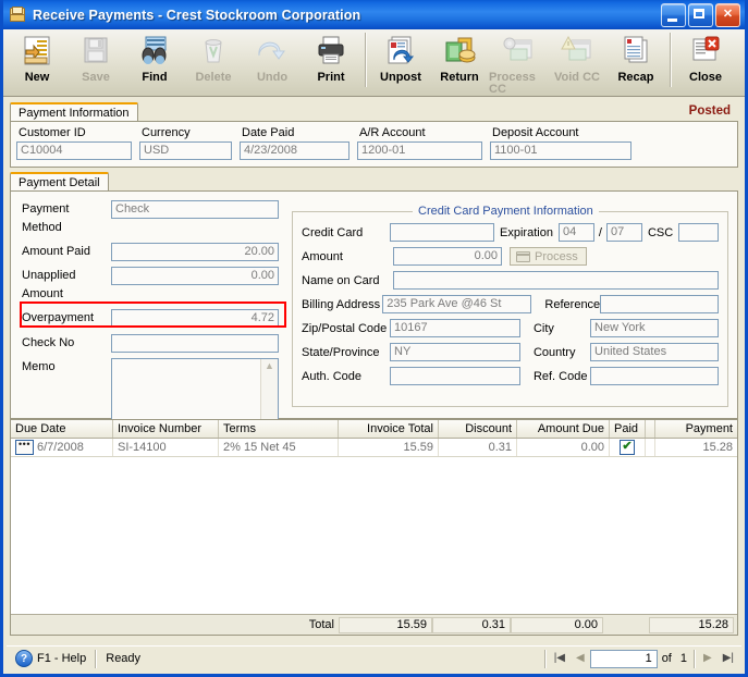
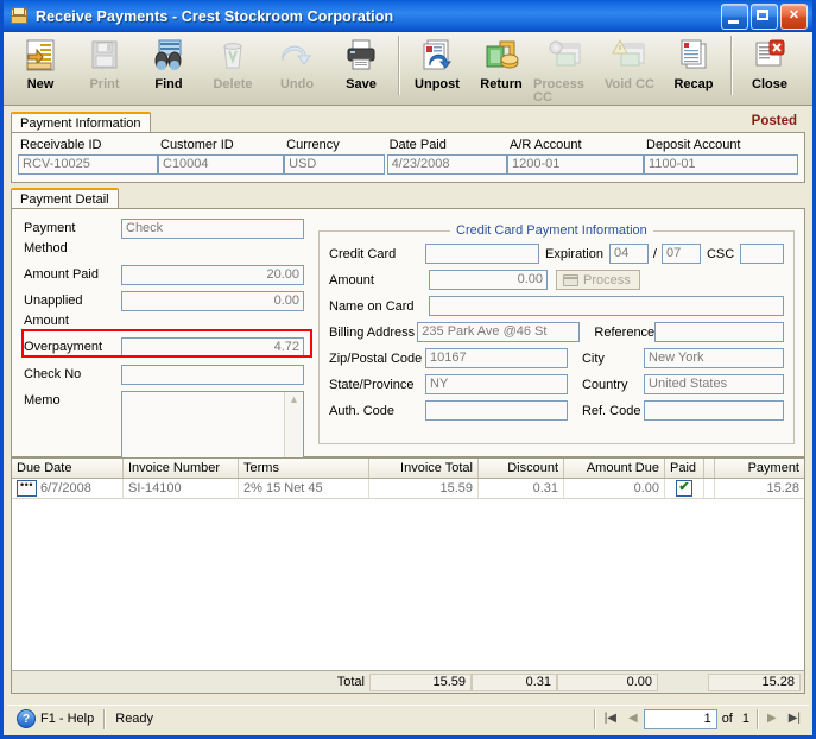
  Receive Payments - Crest Stockroom Corporation
  ✕
  New
- Save
+ Print
  Find
  Delete
  Undo
- Print
+ Save
  Unpost
  Return
  Process CC
  Void CC
  Recap
  Close
  Payment Information
  Posted
+ Receivable ID
+ RCV-10025
  Customer ID
  C10004
  Currency
  USD
  Date Paid
  4/23/2008
  A/R Account
  1200-01
  Deposit Account
  1100-01
  Payment Detail
  Payment Method
  Check
  Amount Paid
  20.00
  Unapplied Amount
  0.00
  Overpayment
  4.72
  Check No
  Memo
  ▲
  Credit Card Payment Information
  Credit Card
  Expiration
  04
  /
  07
  CSC
  Amount
  0.00
  Process
  Name on Card
  Billing Address
  235 Park Ave @46 St
  Reference
  Zip/Postal Code
  10167
  City
  New York
  State/Province
  NY
  Country
  United States
  Auth. Code
  Ref. Code
  Due Date
  Invoice Number
  Terms
  Invoice Total
  Discount
  Amount Due
  Paid
  Payment
  •••
  6/7/2008
  SI-14100
  2% 15 Net 45
  15.59
  0.31
  0.00
  ✔
  15.28
  Total
  15.59
  0.31
  0.00
  15.28
  ?
  F1 - Help
  Ready
  |◀
  ◀
  1
  of
  1
  ▶
  ▶|
